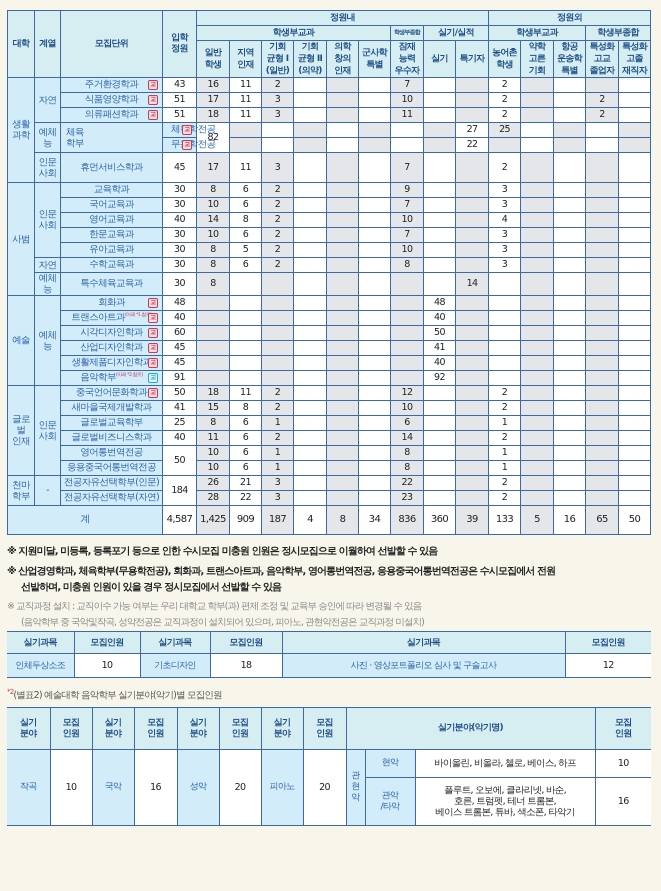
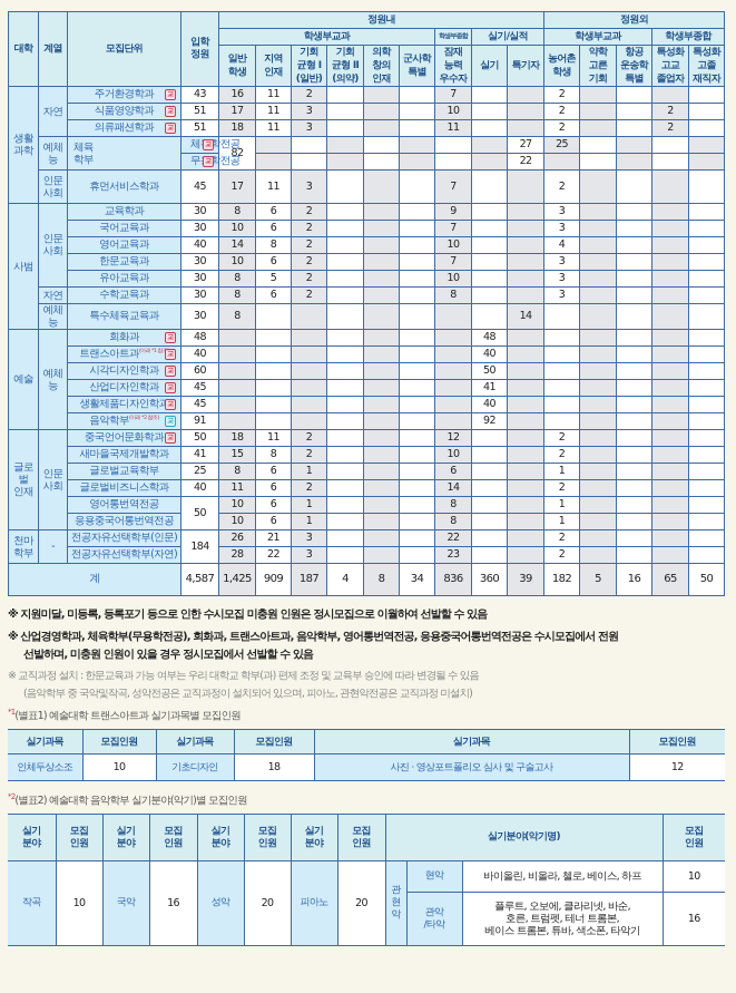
  대학	계열	모집단위	입학 정원	정원내	정원외
  학생부교과		실기/실적	학생부교과	학생부종합
  일반 학생	지역 인재	기회 균형 I (일반)	기회 균형 II (의약)	의학 창의 인재	군사학 특별	잠재 능력 우수자	실기	특기자	농어촌 학생	약학 고른 기회	항공 운송학 특별	특성화 고교 졸업자	특성화 고졸 재직자
  생활 과학	자연	주거환경학과	43	16	11	2				7			2
  식품영양학과	51	17	11	3				10			2			2
  의류패션학과	51	18	11	3				11			2			2
  예체능	체육 학부	체학전공	82								27	25
  무학전공								22
  인문 사회	휴먼서비스학과	45	17	11	3				7			2
  사범	인문 사회	교육학과	30	8	6	2				9			3
  국어교육과	30	10	6	2				7			3
  영어교육과	40	14	8	2				10			4
  한문교육과	30	10	6	2				7			3
  유아교육과	30	8	5	2				10			3
  자연	수학교육과	30	8	6	2				8			3
  예체능	특수체육교육과	30	8								14
  예술	예체능	회화과	48								48
  시각디자인학과	60								50
  산업디자인학과	45								41
  생활제품디자인학	45								40
  글로벌 인재	인문 사회	중국언어문화학과	50	18	11	2				12			2
  새마을국제개발학과	41	15	8	2				10			2
  글로벌교육학부	25	8	6	1				6			1
  글로벌비즈니스학과	40	11	6	2				14			2
  영어통번역전공	50	10	6	1				8			1
  응용중국어통번역전공	10	6	1				8			1
  천마 학부	-	전공자유선택학부(인문)	184	26	21	3				22			2
  전공자유선택학부(자연)	28	22	3				23			2
- 계	4,587	1,425	909	187	4	8	34	836	360	39	133	5	16	65	50
+ 계	4,587	1,425	909	187	4	8	34	836	360	39	182	5	16	65	50
  ※ 지원미달, 미등록, 등록포기 등으로 인한 수시모집 미충원 인원은 정시모집으로 이월하여 선발할 수 있음
  ※ 산업경영학과, 체육학부(무용학전공), 회화과, 트랜스아트과, 음악학부, 영어통번역전공, 응용중국어통번역전공은 수시모집에서 전원
  선발하며, 미충원 인원이 있을 경우 정시모집에서 선발할 수 있음
- ※ 교직과정 설치 : 교직이수 가능 여부는 우리 대학교 학부(과) 편제 조정 및 교육부 승인에 따라 변경될 수 있음
+ ※ 교직과정 설치 : 한문교육과 가능 여부는 우리 대학교 학부(과) 편제 조정 및 교육부 승인에 따라 변경될 수 있음
  (음악학부 중 국악및작곡, 성악전공은 교직과정이 설치되어 있으며, 피아노, 관현악전공은 교직과정 미설치)
+ *1(별표1) 예술대학 트랜스아트과 실기과목별 모집인원
  실기과목	모집인원	실기과목	모집인원	실기과목	모집인원
  인체두상소조	10	기초디자인	18	사진 · 영상포트폴리오 심사 및 구술고사	12
  *2(별표2) 예술대학 음악학부 실기분야(악기)별 모집인원
  실기 분야	모집 인원	실기 분야	모집 인원	실기 분야	모집 인원	실기 분야	모집 인원	실기분야(악기명)	모집 인원
  작곡	10	국악	16	성악	20	피아노	20	관 현 악	현악	바이올린, 비올라, 첼로, 베이스, 하프	10
  관악 /타악	플루트, 오보에, 클라리넷, 바순, 호른, 트럼펫, 테너 트롬본, 베이스 트롬본, 튜바, 색소폰, 타악기	16
